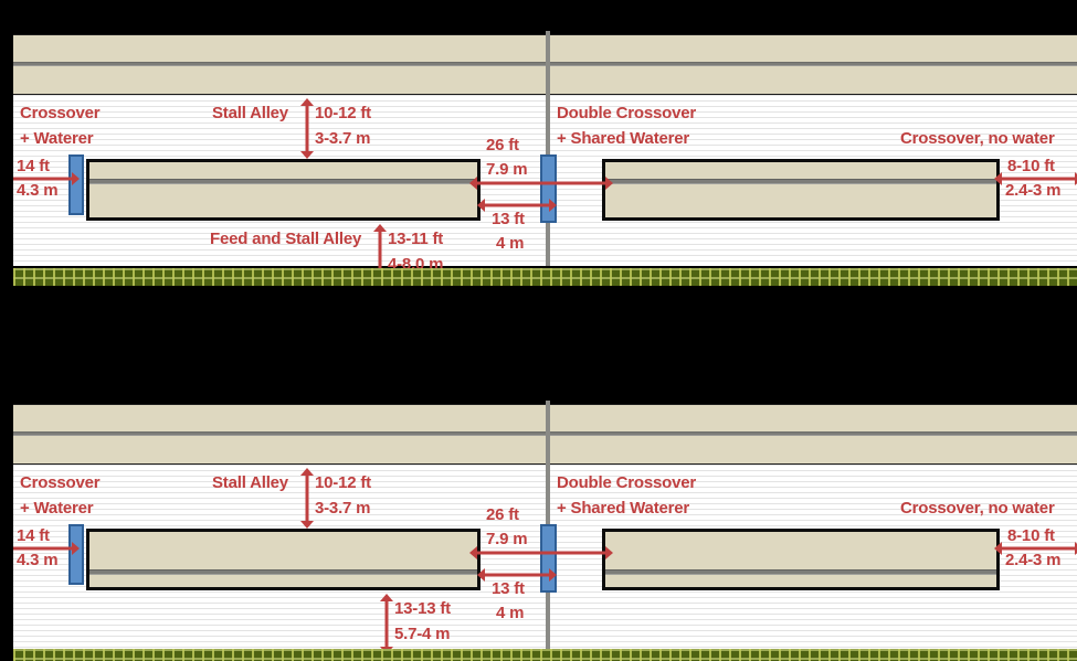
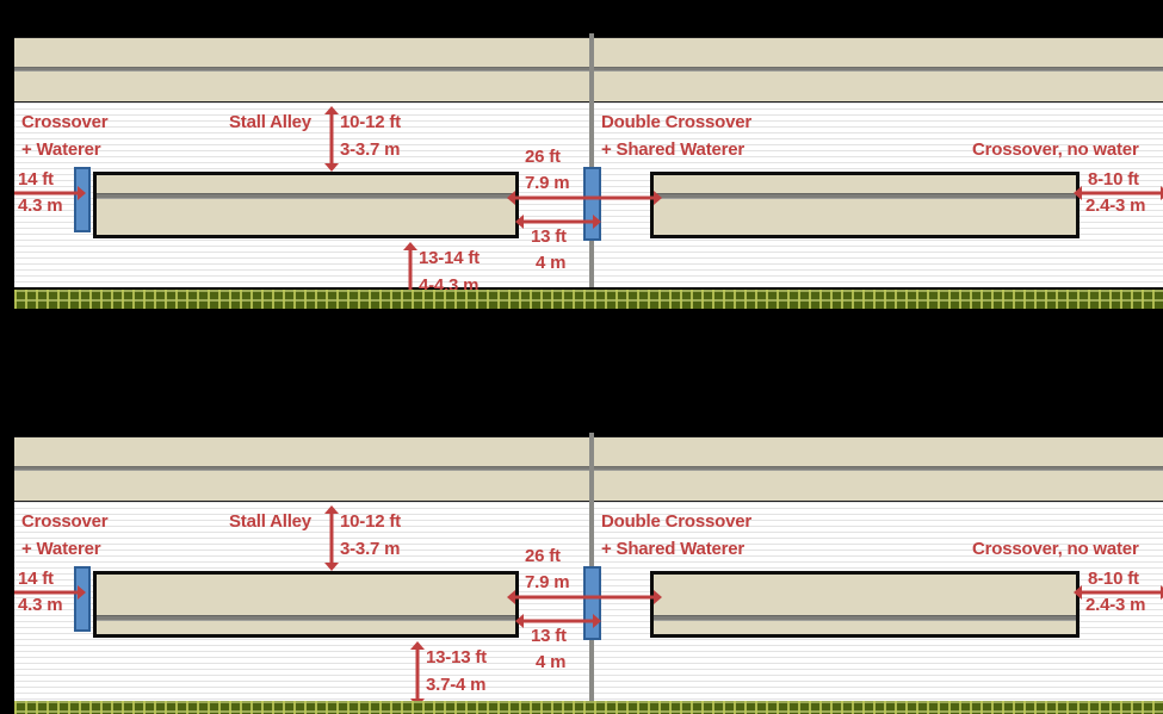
  Crossover
  + Waterer
  14 ft
  4.3 m
  Stall Alley
  10-12 ft
  3-3.7 m
  26 ft
  7.9 m
  13 ft
  4 m
  Double Crossover
  + Shared Waterer
  Crossover, no water
  8-10 ft
  2.4-3 m
- Feed and Stall Alley
- 13-11 ft
+ 13-14 ft
- 4-8.0 m
+ 4-4.3 m
  Crossover
  + Waterer
  14 ft
  4.3 m
  Stall Alley
  10-12 ft
  3-3.7 m
  26 ft
  7.9 m
  13 ft
  4 m
  Double Crossover
  + Shared Waterer
  Crossover, no water
  8-10 ft
  2.4-3 m
  13-13 ft
- 5.7-4 m
+ 3.7-4 m
